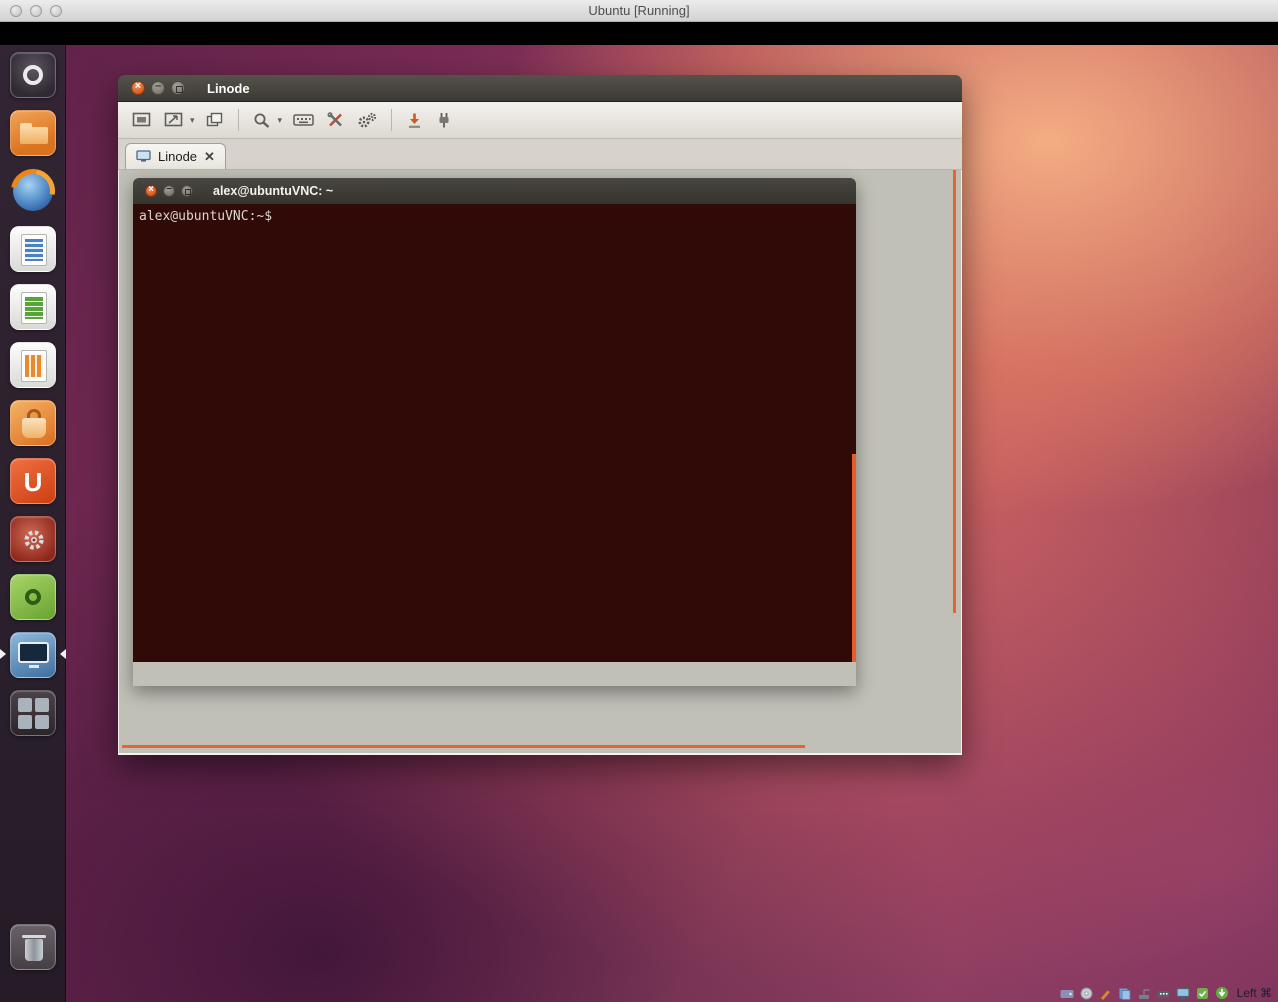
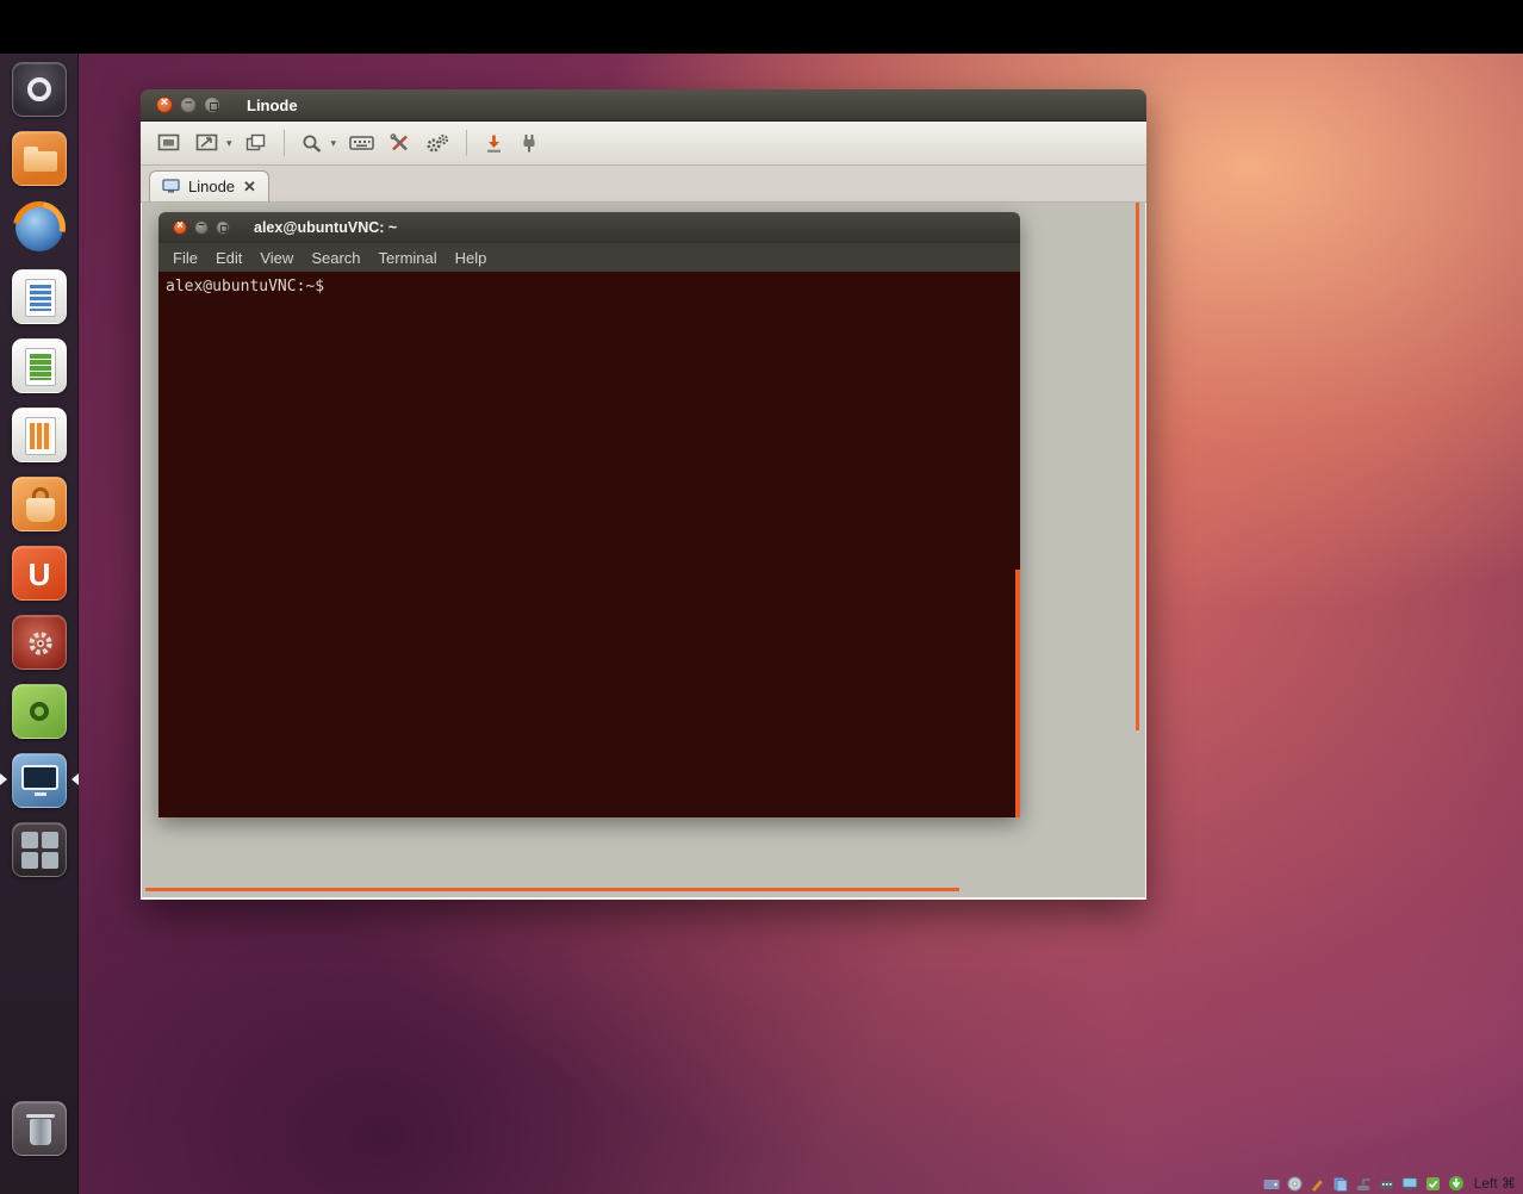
- Ubuntu [Running]
  U
  Linode
  ▾
  ▾
  Linode
  ✕
  alex@ubuntuVNC: ~
+ File
+ Edit
+ View
+ Search
+ Terminal
+ Help
  alex@ubuntuVNC:~$
  Left ⌘
